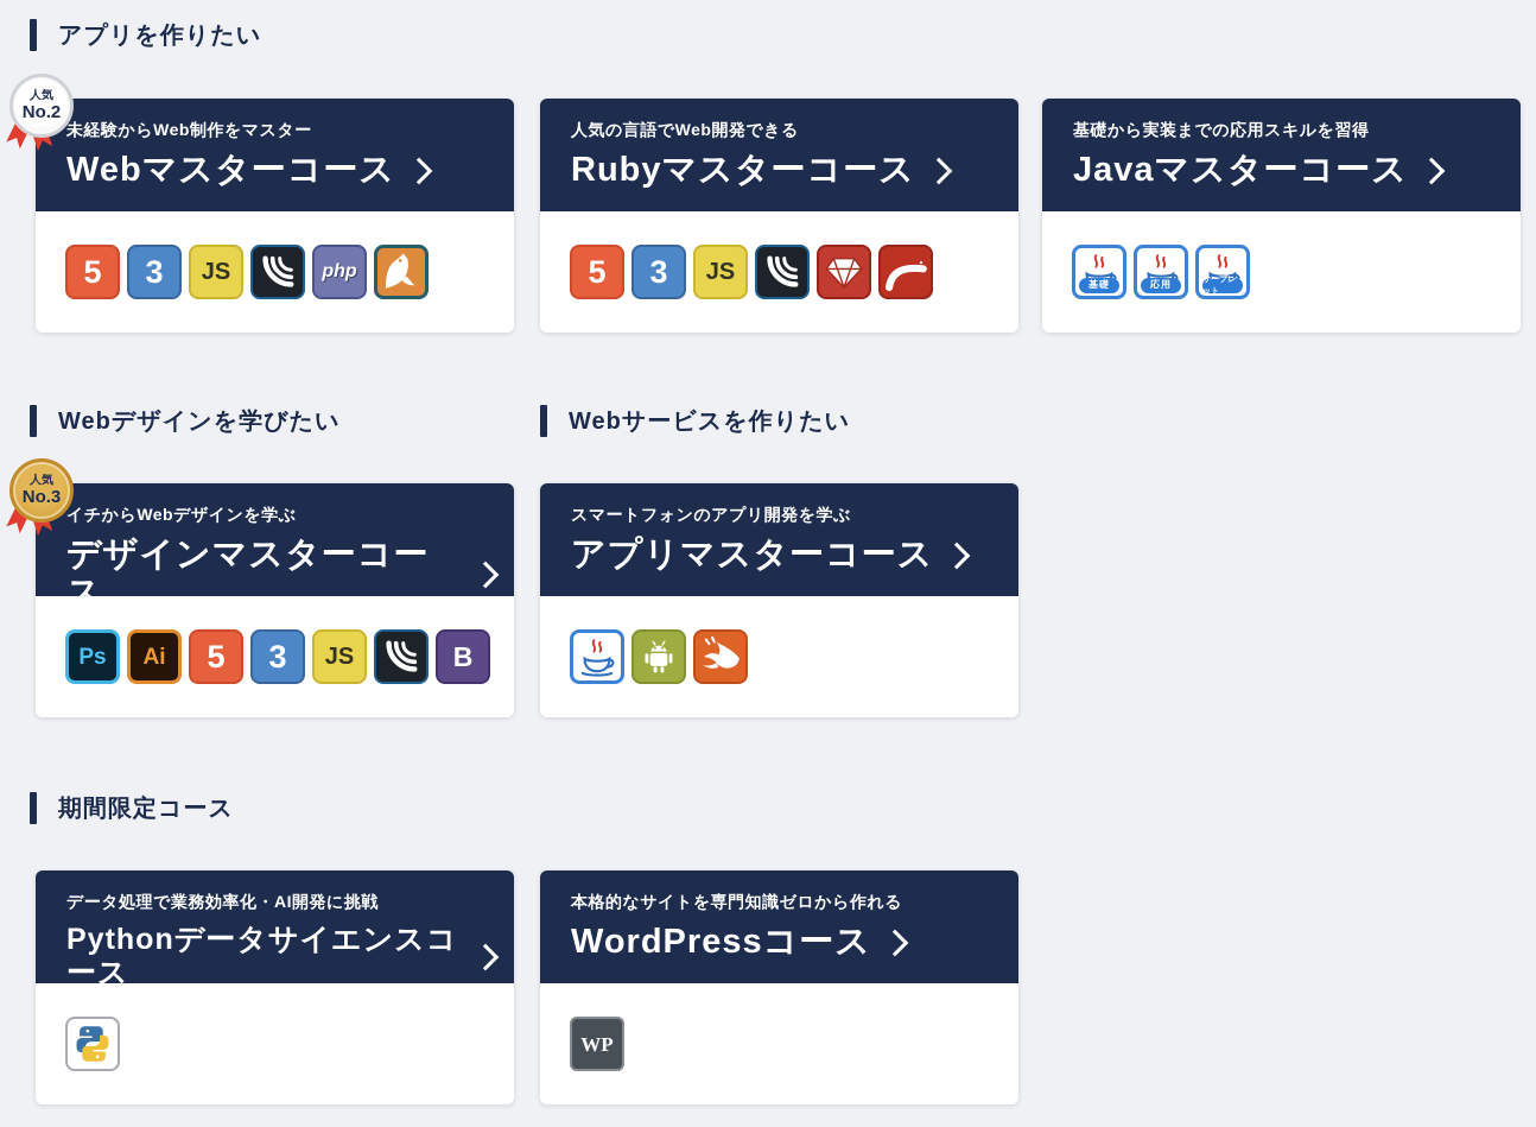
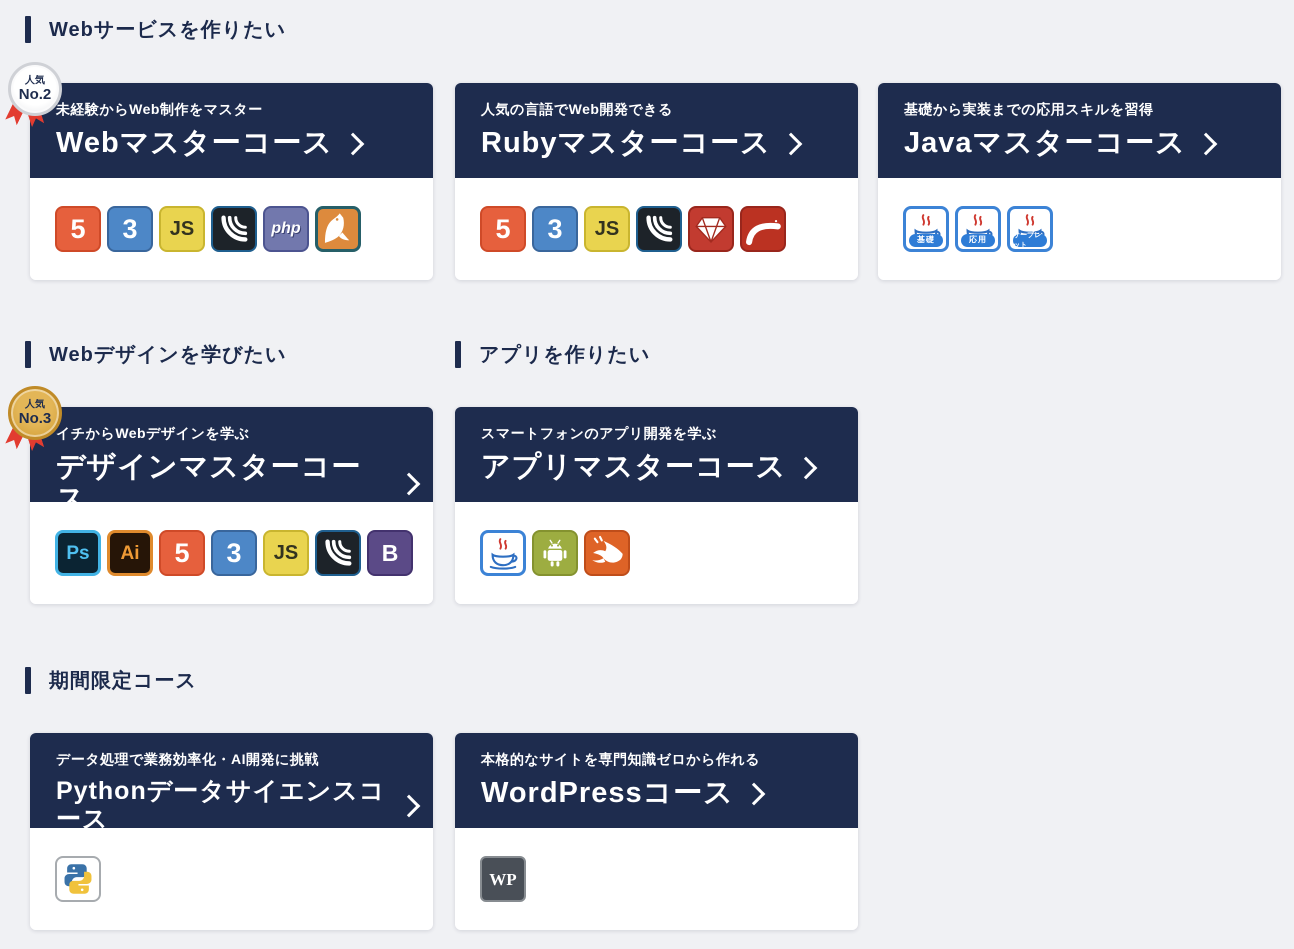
- アプリを作りたい
+ Webサービスを作りたい
  Webデザインを学びたい
- Webサービスを作りたい
+ アプリを作りたい
  期間限定コース
  人気
  No.2
  未経験からWeb制作をマスター
  Webマスターコース
  5
  3
  JS
  php
  人気の言語でWeb開発できる
  Rubyマスターコース
  5
  3
  JS
  基礎から実装までの応用スキルを習得
  Javaマスターコース
  基礎
  応用
  人気
  No.3
  イチからWebデザインを学ぶ
  デザインマスターコース
  Ps
  Ai
  5
  3
  JS
  B
  スマートフォンのアプリ開発を学ぶ
  アプリマスターコース
  データ処理で業務効率化・AI開発に挑戦
  Pythonデータサイエンスコース
  本格的なサイトを専門知識ゼロから作れる
  WordPressコース
  WP
